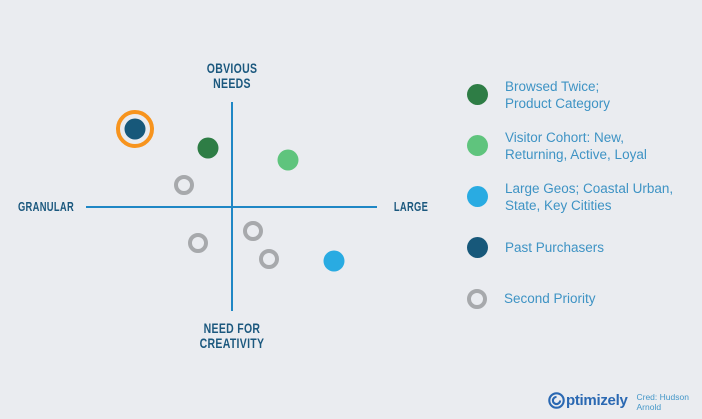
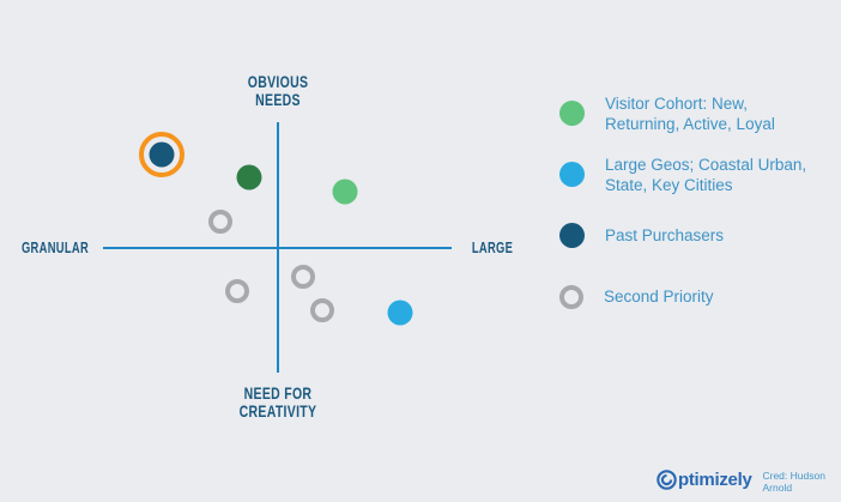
  OBVIOUS
  NEEDS
  NEED FOR
  CREATIVITY
  GRANULAR
  LARGE
- Browsed Twice;
- Product Category
  Visitor Cohort: New,
  Returning, Active, Loyal
  Large Geos; Coastal Urban,
  State, Key Citities
  Past Purchasers
  Second Priority
  ptimizely
  Cred: Hudson Arnold
